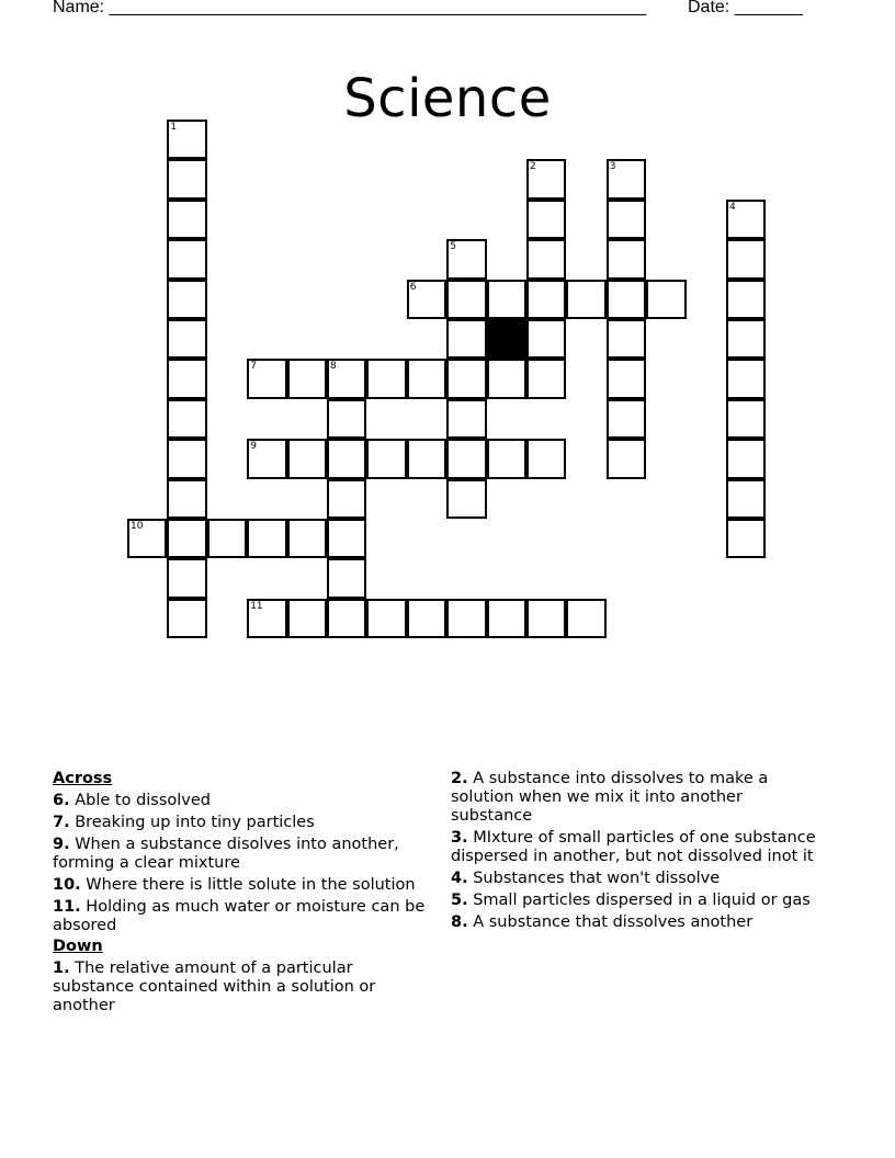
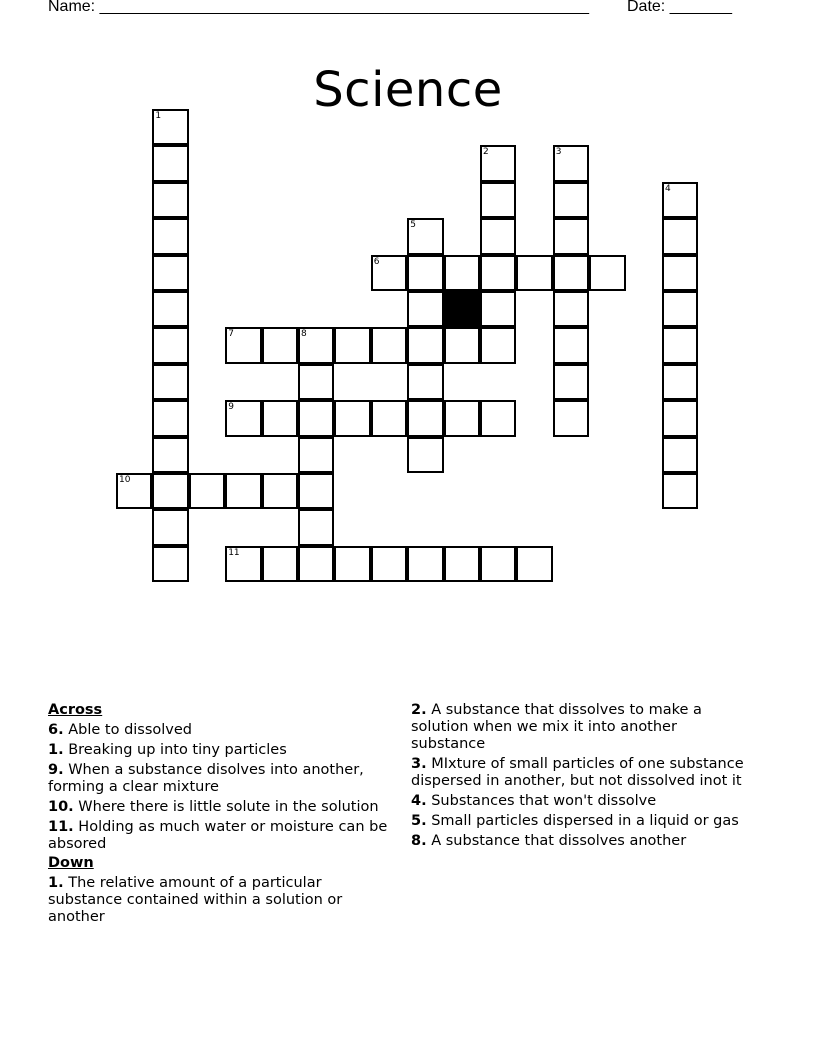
  Name: _______________________________________________________
  Date: _______
  Science
  1
  2
  3
  4
  5
  6
  7
  8
  9
  10
  11
  Across
  6. Able to dissolved
- 7. Breaking up into tiny particles
+ 1. Breaking up into tiny particles
  9. When a substance disolves into another, forming a clear mixture
  10. Where there is little solute in the solution
  11. Holding as much water or moisture can be absored
  Down
  1. The relative amount of a particular substance contained within a solution or another
- 2. A substance into dissolves to make a solution when we mix it into another substance
+ 2. A substance that dissolves to make a solution when we mix it into another substance
  3. MIxture of small particles of one substance dispersed in another, but not dissolved inot it
  4. Substances that won't dissolve
  5. Small particles dispersed in a liquid or gas
  8. A substance that dissolves another
